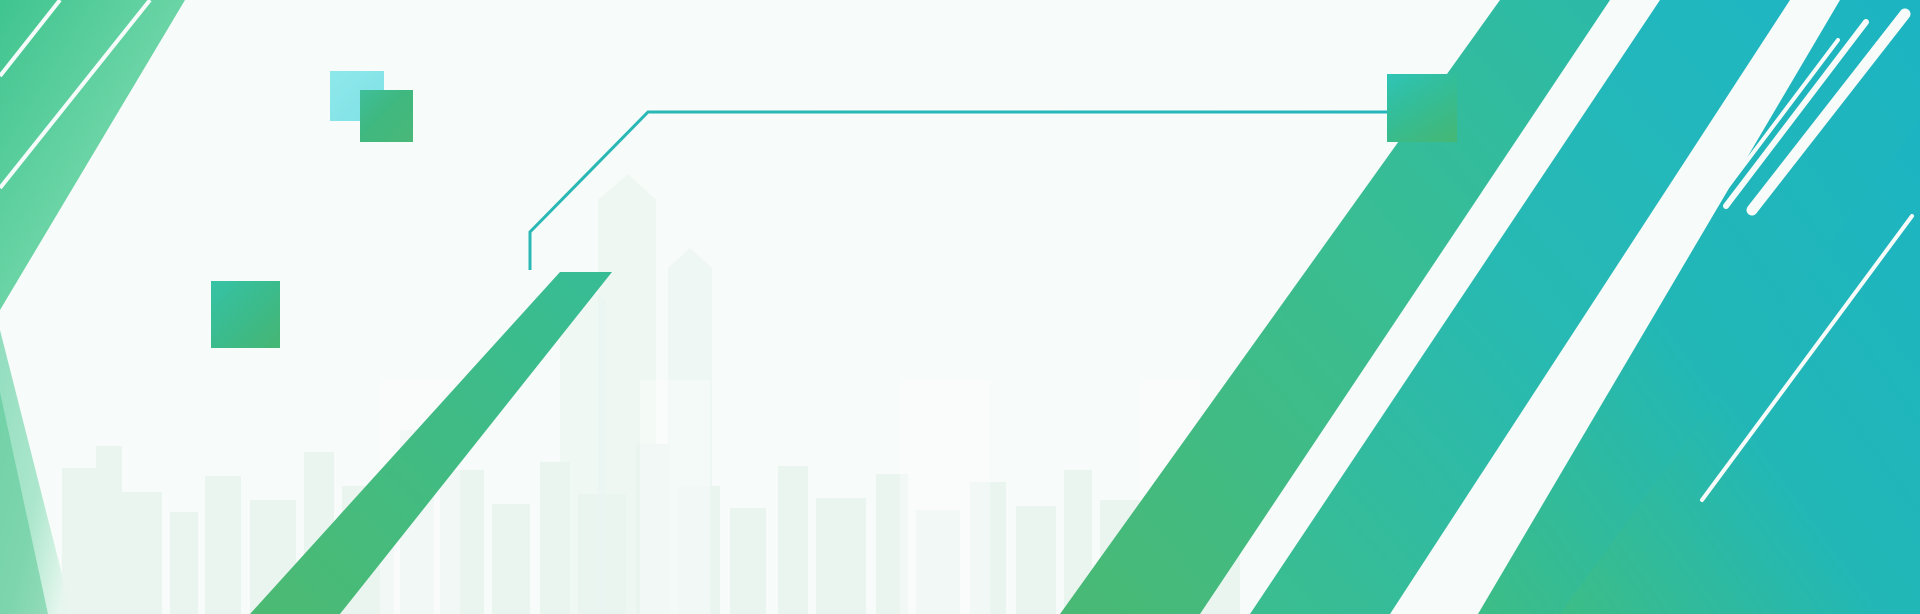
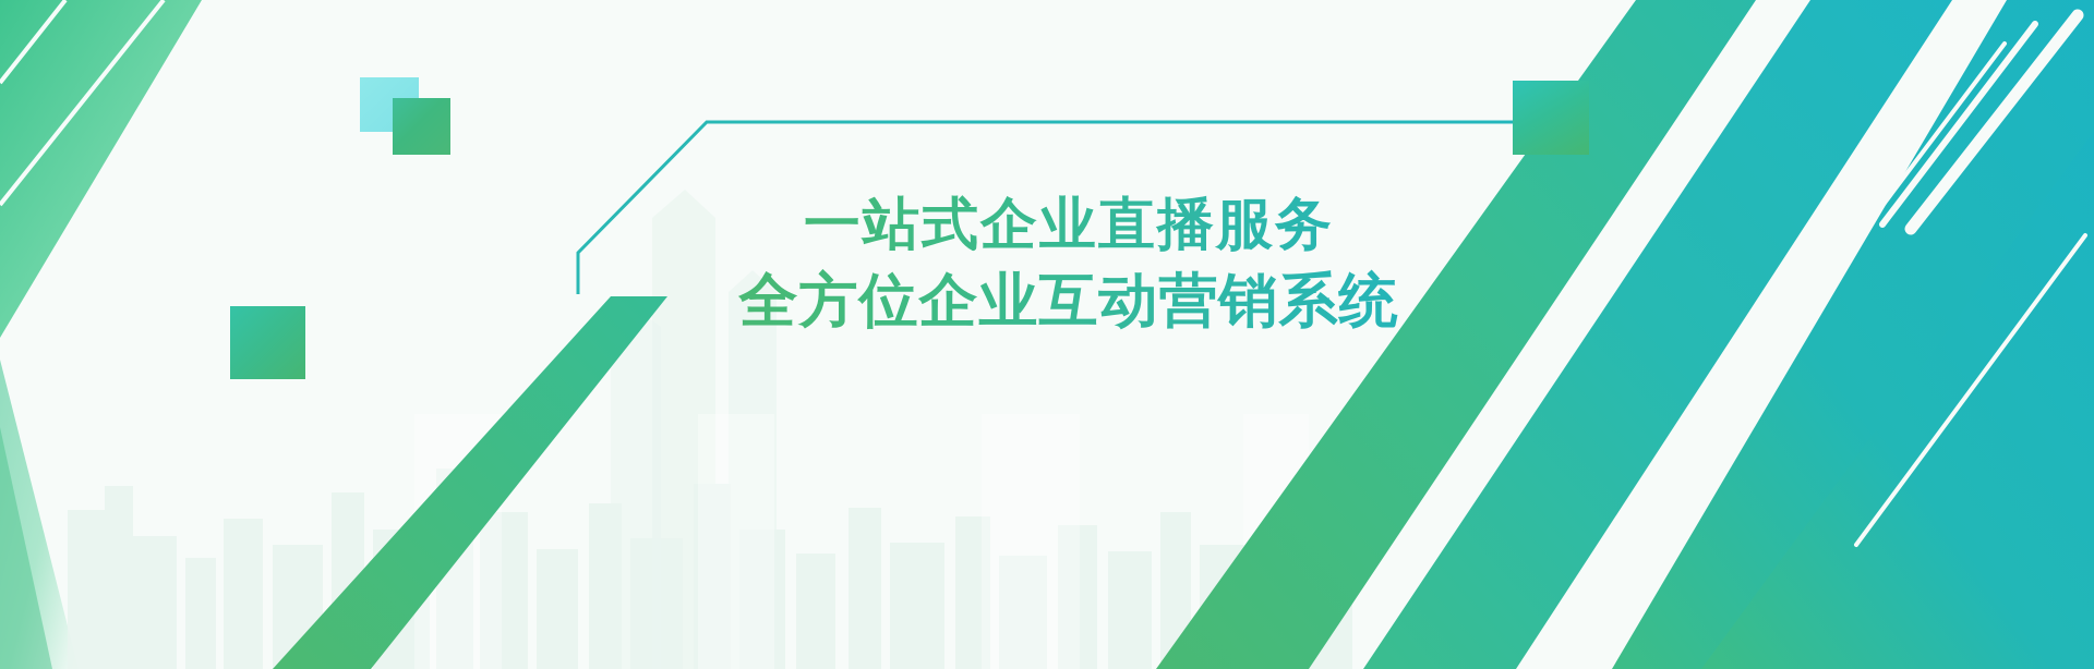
+ 一站式企业直播服务
+ 全方位企业互动营销系统
